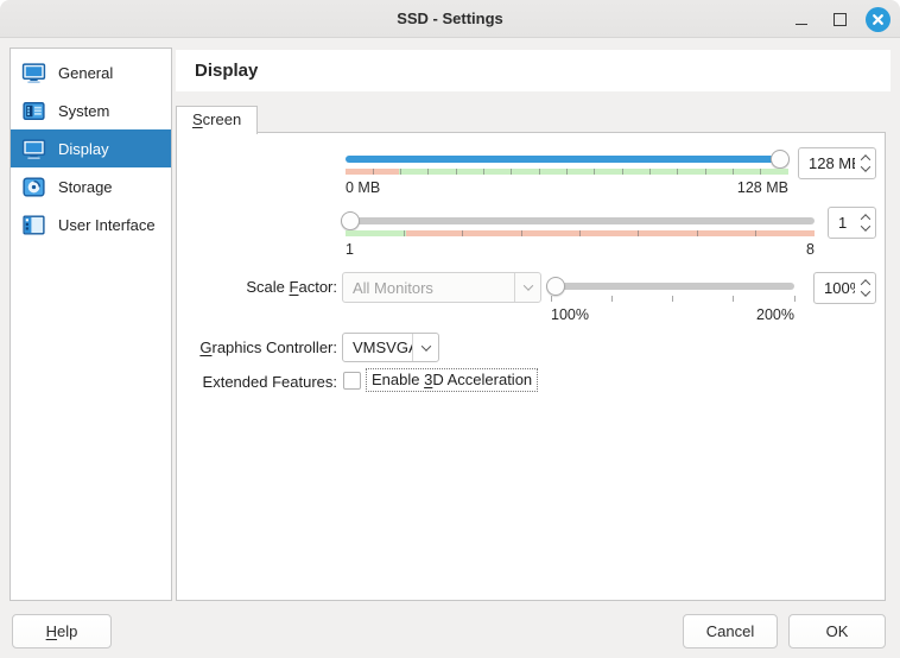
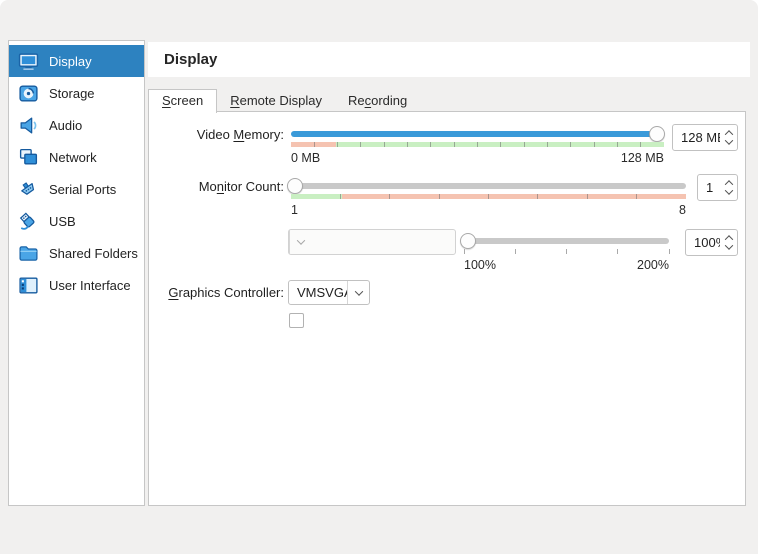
- SSD - Settings
- General
- System
  Display
  Storage
+ Audio
+ Network
+ Serial Ports
+ USB
+ Shared Folders
  User Interface
  Display
  Screen
+ Remote Display
+ Recording
+ Video Memory:
  0 MB
  128 MB
  128 M
+ Monitor Count:
  1
  8
  1
- Scale Factor:
- All Monitors
  100%
  200%
  100
  Graphics Controller:
  VMSVG
- Extended Features:
- Enable 3D Acceleration
- H
- elp
- Cancel
- OK
